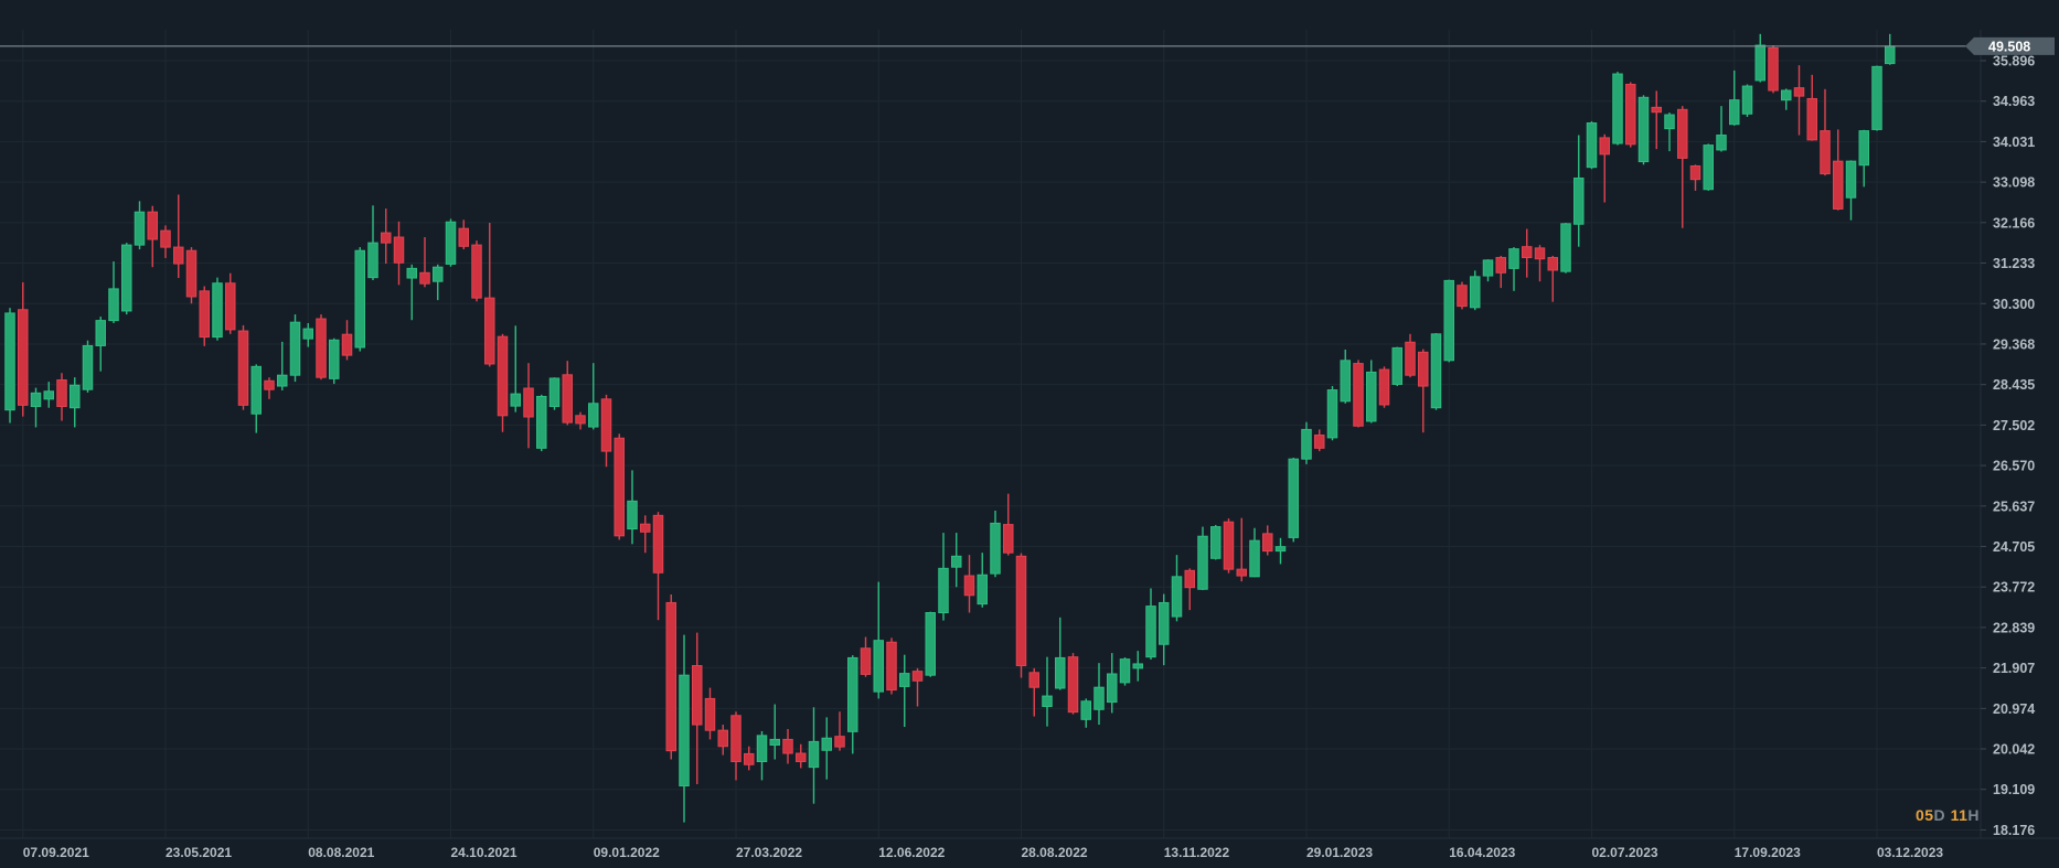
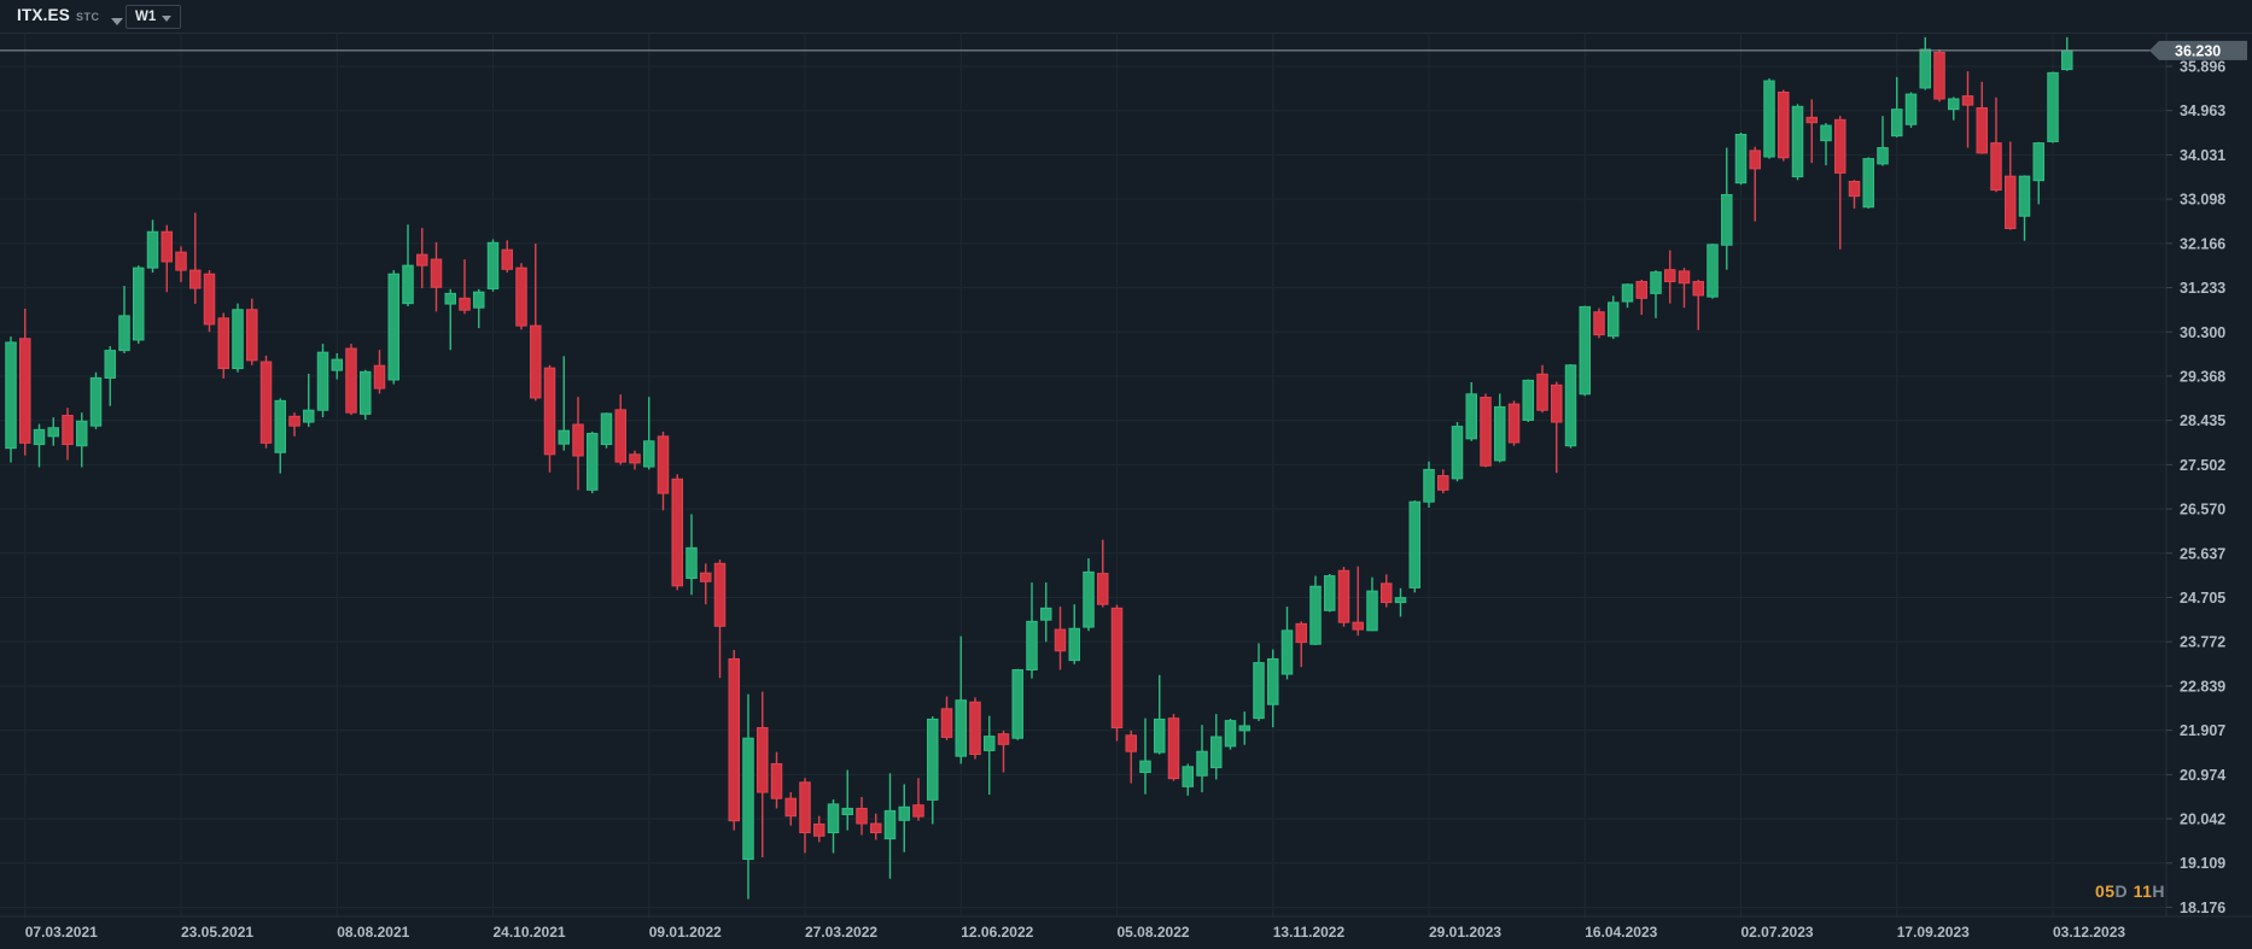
  35.896
  34.963
  34.031
  33.098
  32.166
  31.233
  30.300
  29.368
  28.435
  27.502
  26.570
  25.637
  24.705
  23.772
  22.839
  21.907
  20.974
  20.042
  19.109
  18.176
- 07.09.2021
+ 07.03.2021
  23.05.2021
  08.08.2021
  24.10.2021
  09.01.2022
  27.03.2022
  12.06.2022
- 28.08.2022
+ 05.08.2022
  13.11.2022
  29.01.2023
  16.04.2023
  02.07.2023
  17.09.2023
  03.12.2023
- 49.508
+ 36.230
+ ITX.ES
+ STC
+ W1
  05D 11H
